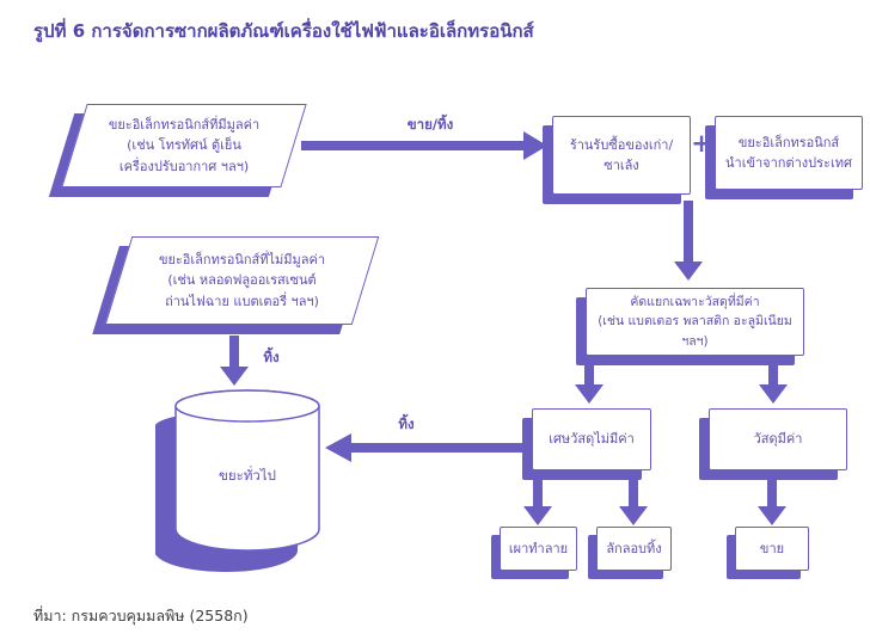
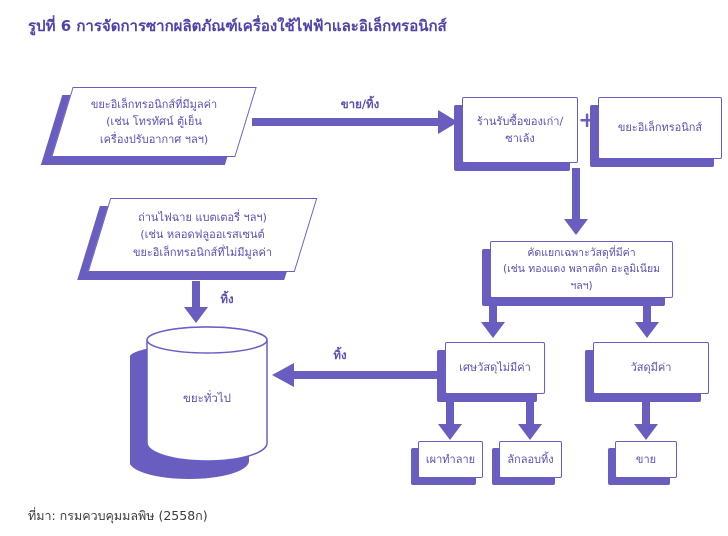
  รูปที่ 6 การจัดการซากผลิตภัณฑ์เครื่องใช้ไฟฟ้าและอิเล็กทรอนิกส์
  ขยะอิเล็กทรอนิกส์ที่มีมูลค่า
  (เช่น โทรทัศน์ ตู้เย็น
  เครื่องปรับอากาศ ฯลฯ)
  ขาย/ทิ้ง
  ร้านรับซื้อของเก่า/
  ซาเล้ง
  +
  ขยะอิเล็กทรอนิกส์
- นำเข้าจากต่างประเทศ
  คัดแยกเฉพาะวัสดุที่มีค่า
- (เช่น แบตเตอร พลาสติก อะลูมิเนียม ฯลฯ)
+ (เช่น ทองแดง พลาสติก อะลูมิเนียม ฯลฯ)
  เศษวัสดุไม่มีค่า
  วัสดุมีค่า
- ขยะอิเล็กทรอนิกส์ที่ไม่มีมูลค่า
+ ถ่านไฟฉาย แบตเตอรี่ ฯลฯ)
  (เช่น หลอดฟลูออเรสเซนต์
- ถ่านไฟฉาย แบตเตอรี่ ฯลฯ)
+ ขยะอิเล็กทรอนิกส์ที่ไม่มีมูลค่า
  ทิ้ง
  ขยะทั่วไป
  ทิ้ง
  เผาทำลาย
  ลักลอบทิ้ง
  ขาย
  ที่มา: กรมควบคุมมลพิษ (2558ก)
